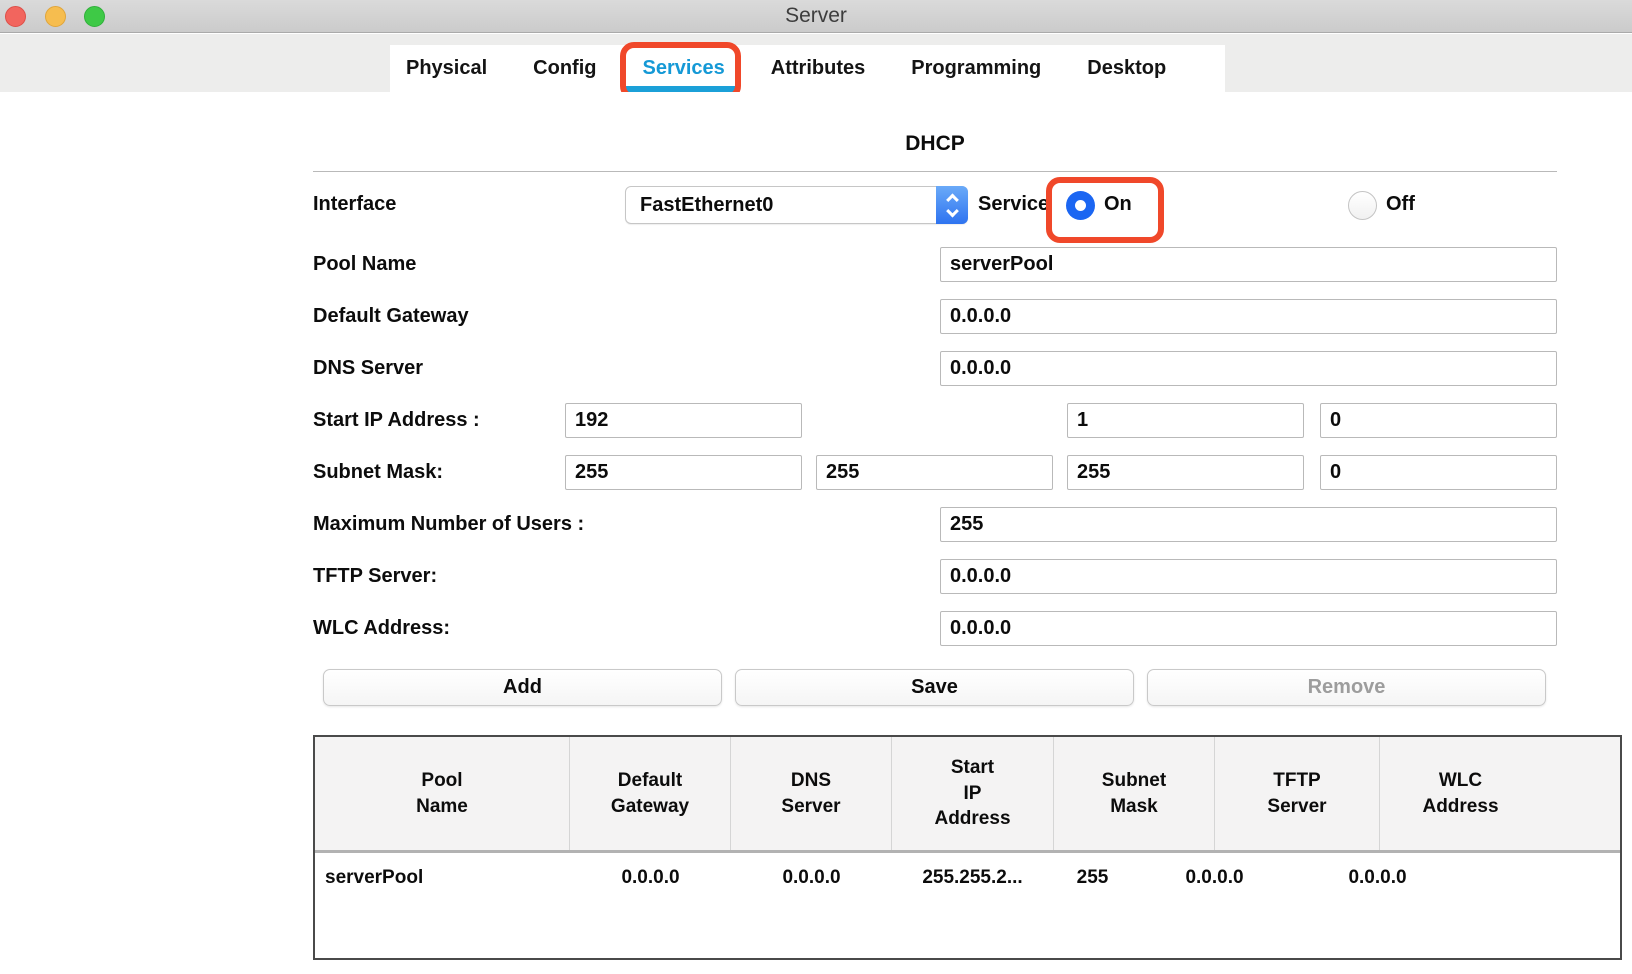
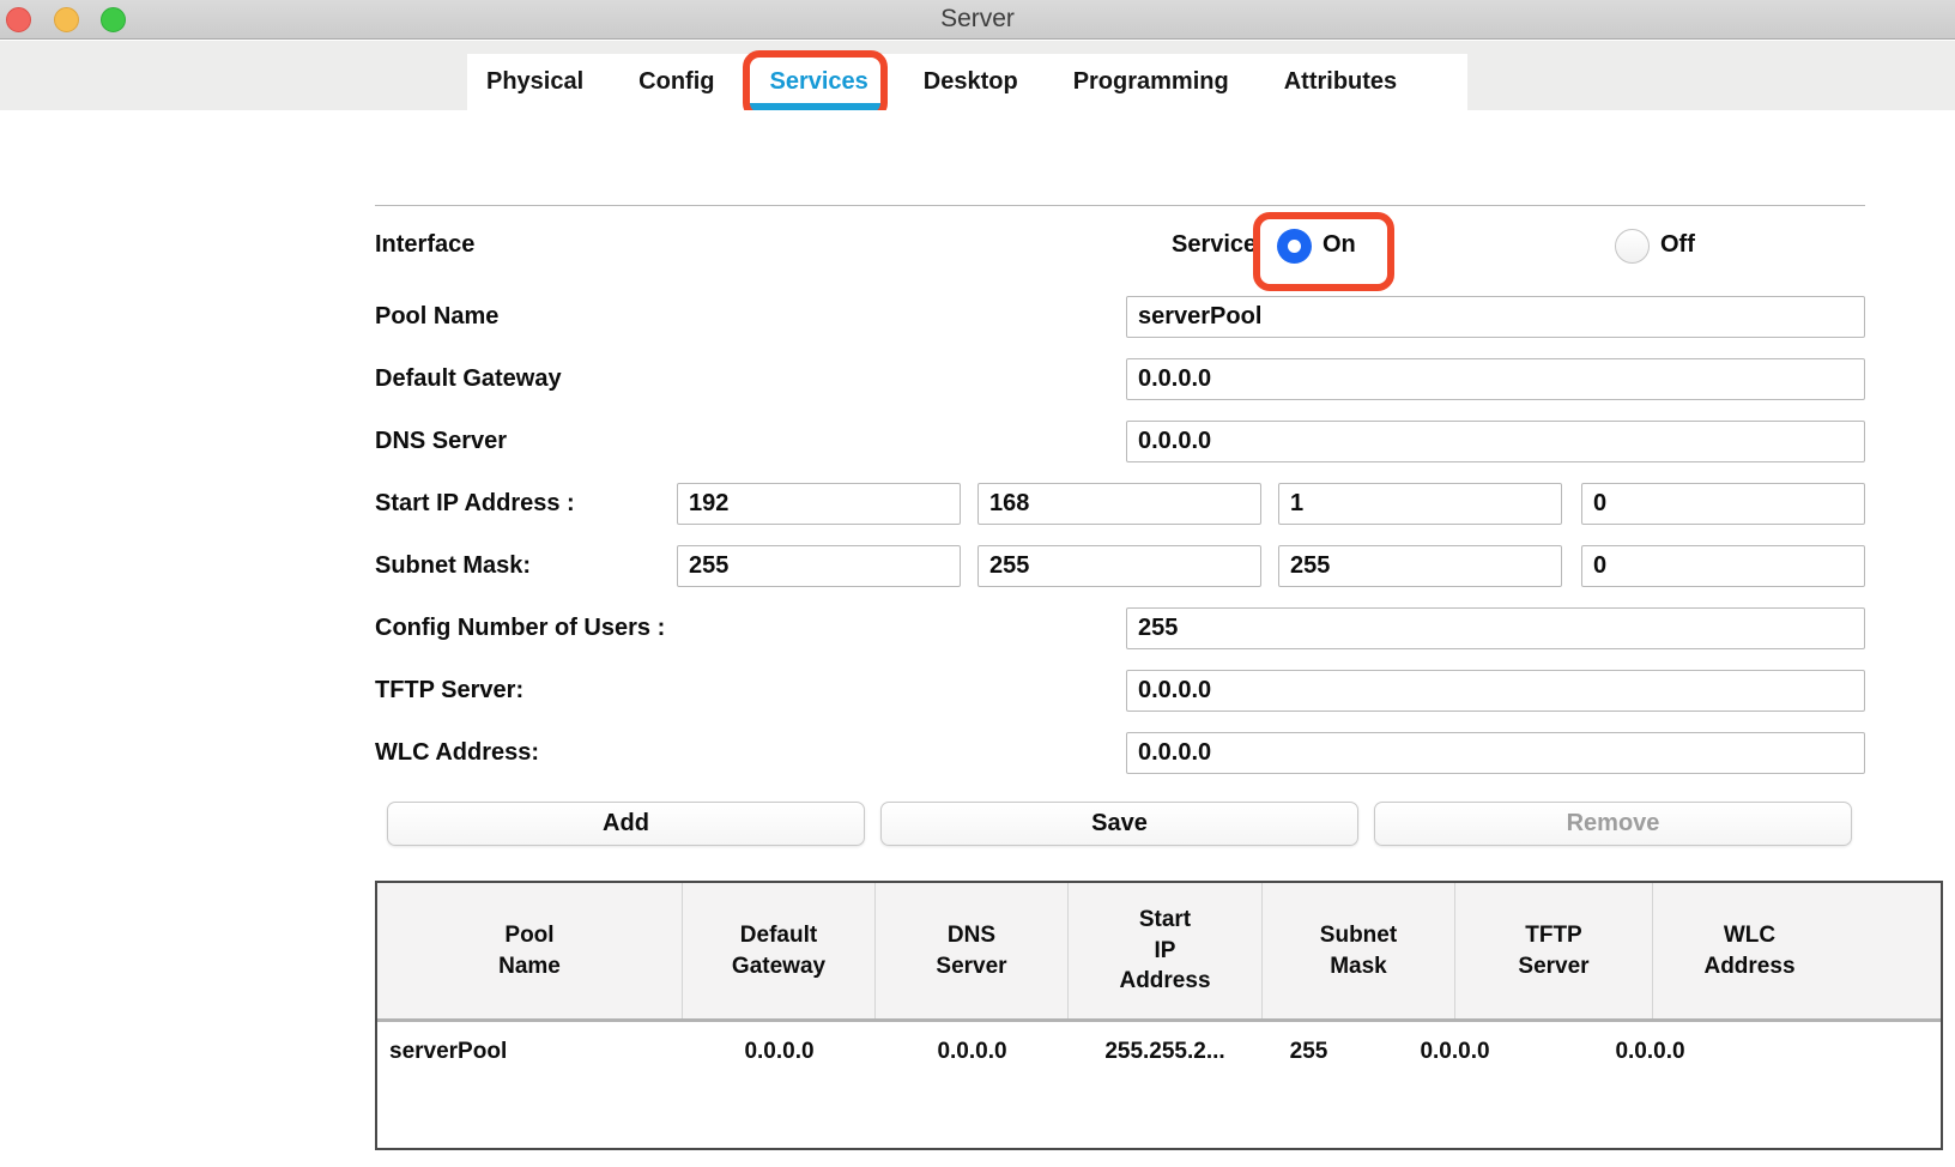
  Server
  Physical
  Config
  Services
- Attributes
+ Desktop
  Programming
- Desktop
+ Attributes
- DHCP
  Interface
- FastEthernet0
  Service
  On
  Off
  Pool Name
  serverPool
  Default Gateway
  0.0.0.0
  DNS Server
  0.0.0.0
  Start IP Address :
  192
+ 168
  1
  0
  Subnet Mask:
  255
  255
  255
  0
- Maximum Number of Users :
+ Config Number of Users :
  255
  TFTP Server:
  0.0.0.0
  WLC Address:
  0.0.0.0
  Add
  Save
  Remove
  Pool
  Name
  Default
  Gateway
  DNS
  Server
  Start
  IP
  Address
  Subnet
  Mask
  TFTP
  Server
  WLC
  Address
  serverPool
  0.0.0.0
  0.0.0.0
  255.255.2...
  255
  0.0.0.0
  0.0.0.0
